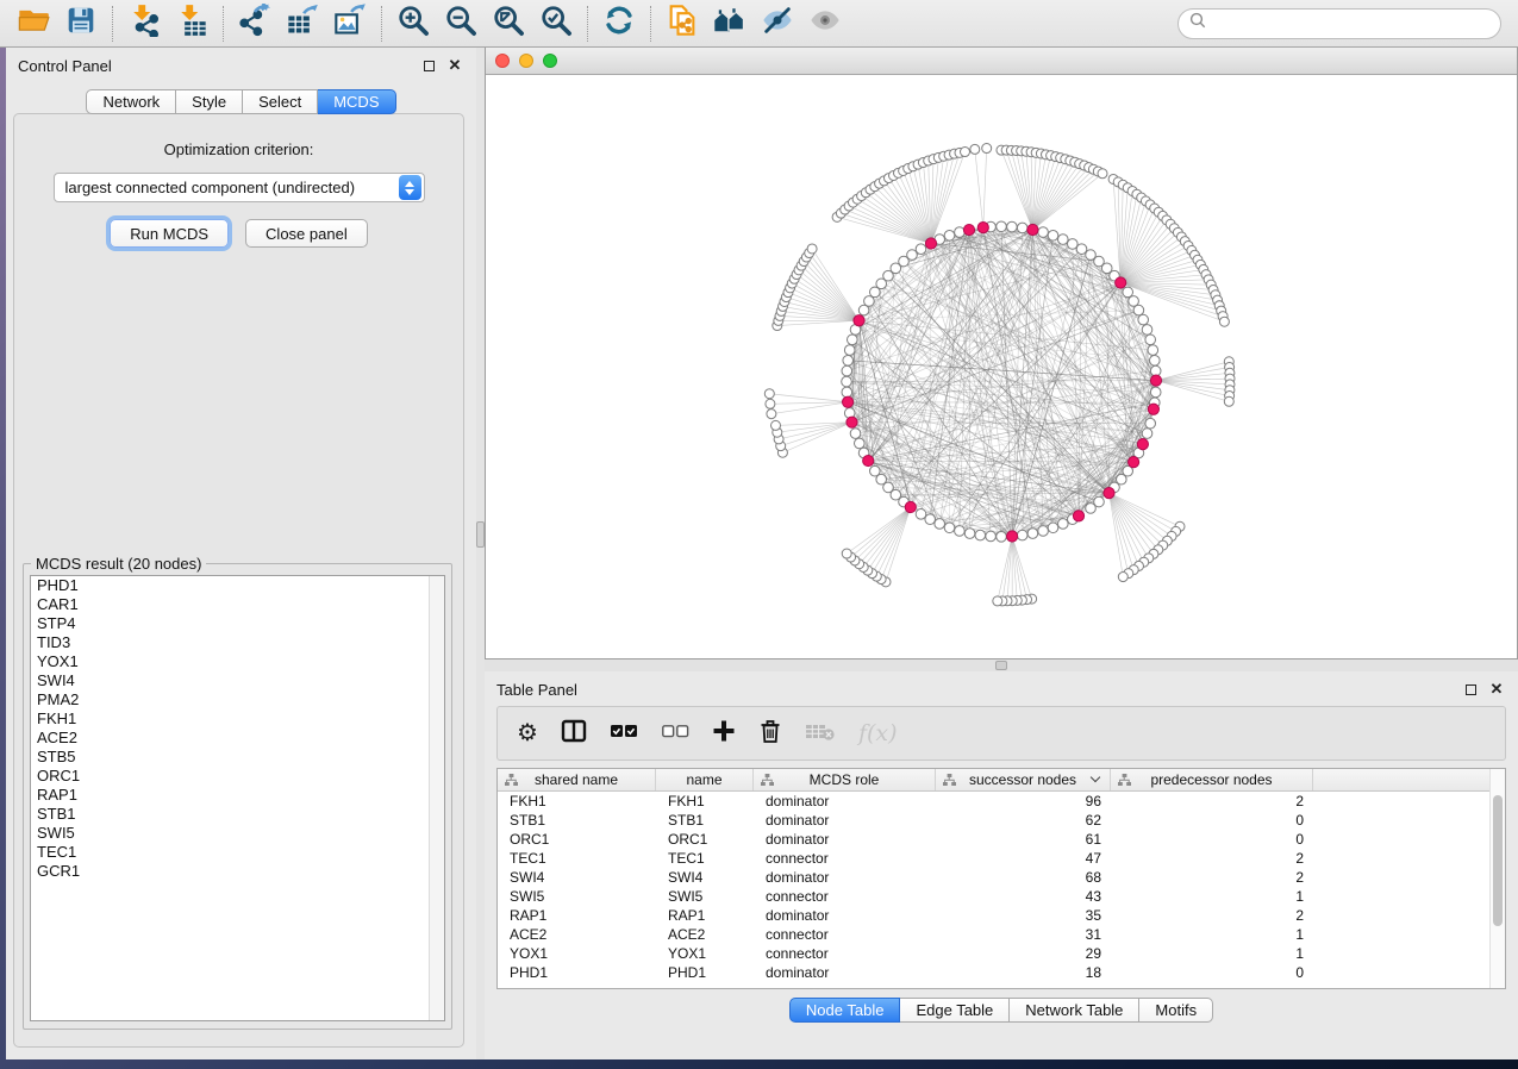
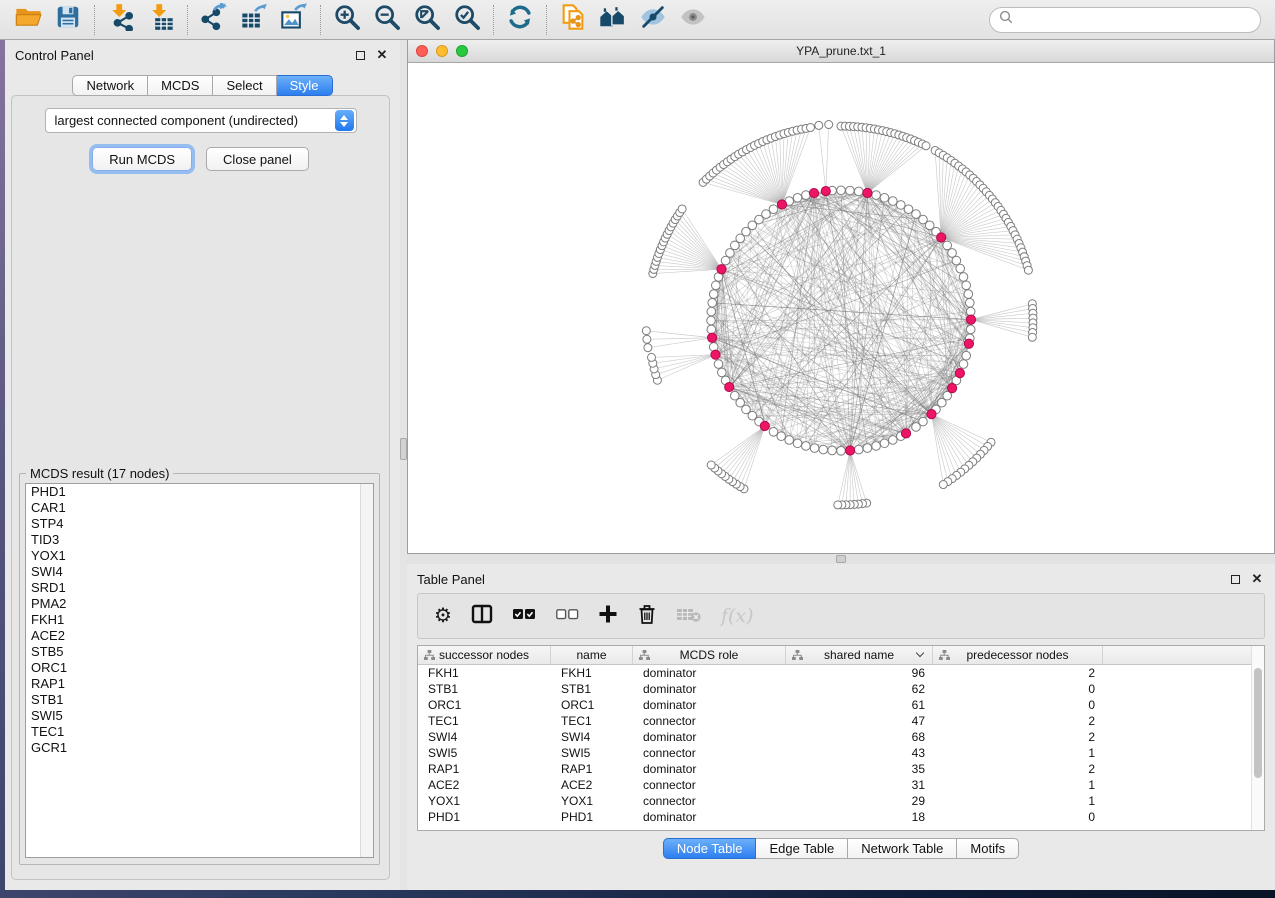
  Control Panel
  ✕
  Network
- Style
+ MCDS
  Select
- MCDS
+ Style
- Optimization criterion:
  largest connected component (undirected)
  Run MCDS
  Close panel
- MCDS result (20 nodes)
+ MCDS result (17 nodes)
  PHD1
  CAR1
  STP4
  TID3
  YOX1
  SWI4
+ SRD1
  PMA2
  FKH1
  ACE2
  STB5
  ORC1
  RAP1
  STB1
  SWI5
  TEC1
  GCR1
+ YPA_prune.txt_1
  Table Panel
  ✕
  ⚙
  f(x)
- shared name
+ successor nodes
  name
  MCDS role
- successor nodes
+ shared name
  predecessor nodes
  FKH1
  FKH1
  dominator
  96
  2
  STB1
  STB1
  dominator
  62
  0
  ORC1
  ORC1
  dominator
  61
  0
  TEC1
  TEC1
  connector
  47
  2
  SWI4
  SWI4
  dominator
  68
  2
  SWI5
  SWI5
  connector
  43
  1
  RAP1
  RAP1
  dominator
  35
  2
  ACE2
  ACE2
  connector
  31
  1
  YOX1
  YOX1
  connector
  29
  1
  PHD1
  PHD1
  dominator
  18
  0
  Node Table
  Edge Table
  Network Table
  Motifs
